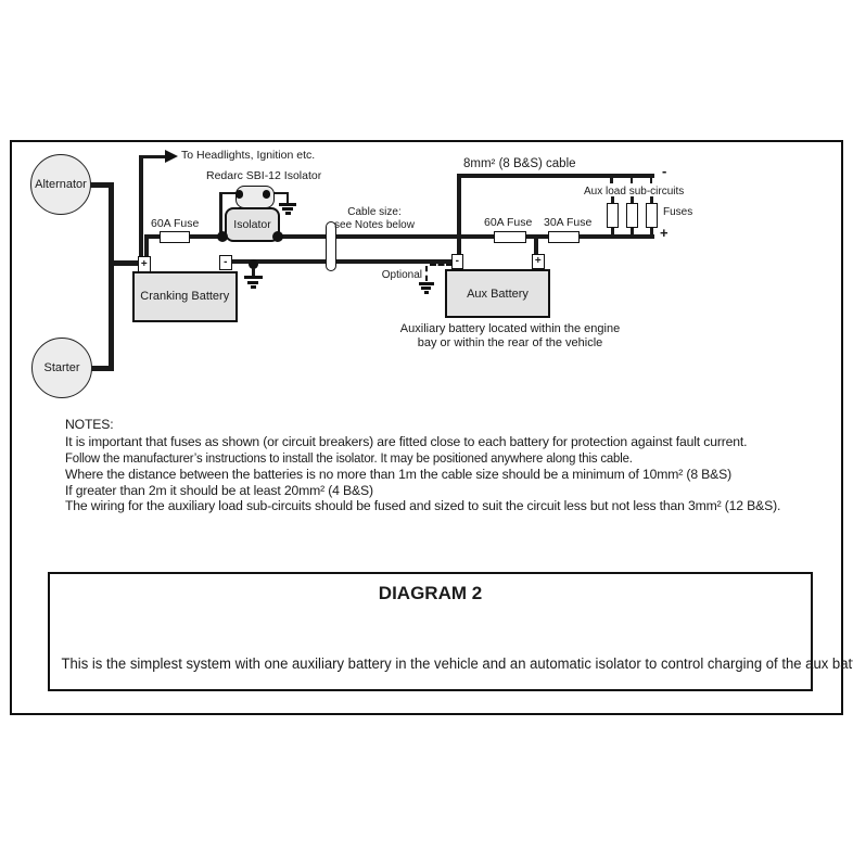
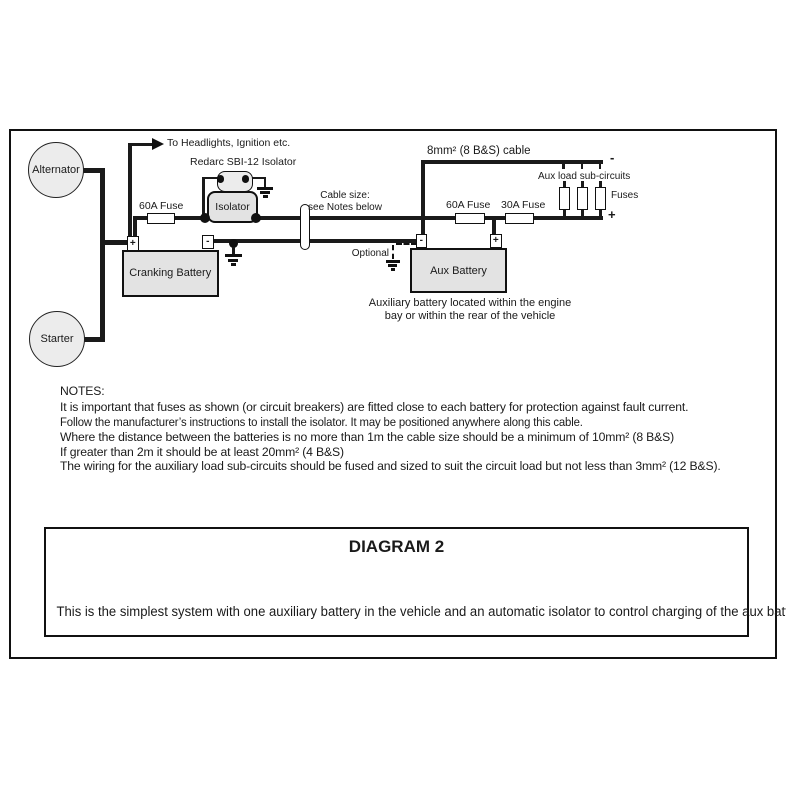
  Isolator
  Alternator
  Starter
  +
  -
  -
  +
  Cranking Battery
  Aux Battery
  To Headlights, Ignition etc.
  Redarc SBI-12 Isolator
  60A Fuse
  Cable size:
  see Notes below
  8mm² (8 B&S) cable
  60A Fuse
  30A Fuse
  Aux load sub-circuits
  Fuses
  -
  +
  Optional
  Auxiliary battery located within the engine
  bay or within the rear of the vehicle
  NOTES:
  It is important that fuses as shown (or circuit breakers) are fitted close to each battery for protection against fault current.
  Follow the manufacturer’s instructions to install the isolator. It may be positioned anywhere along this cable.
  Where the distance between the batteries is no more than 1m the cable size should be a minimum of 10mm² (8 B&S)
  If greater than 2m it should be at least 20mm² (4 B&S)
- The wiring for the auxiliary load sub-circuits should be fused and sized to suit the circuit less but not less than 3mm² (12 B&S).
+ The wiring for the auxiliary load sub-circuits should be fused and sized to suit the circuit load but not less than 3mm² (12 B&S).
  DIAGRAM 2
  This is the simplest system with one auxiliary battery in the vehicle and an automatic isolator to control charging of the aux bat
